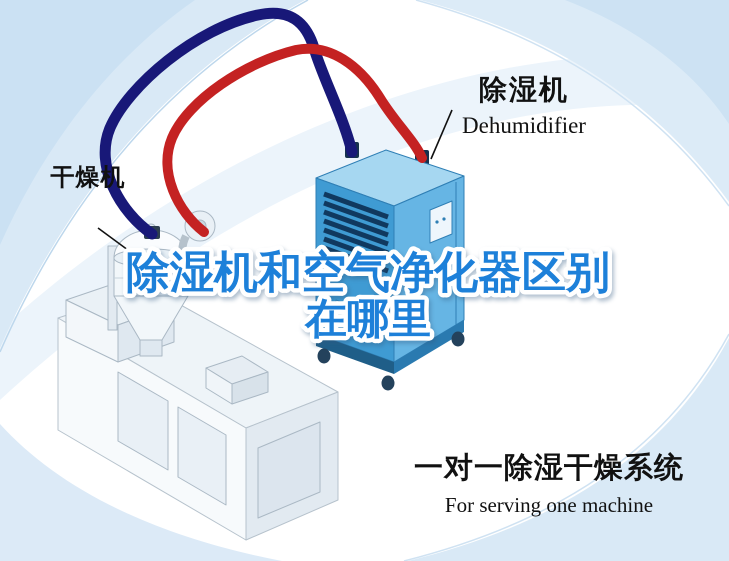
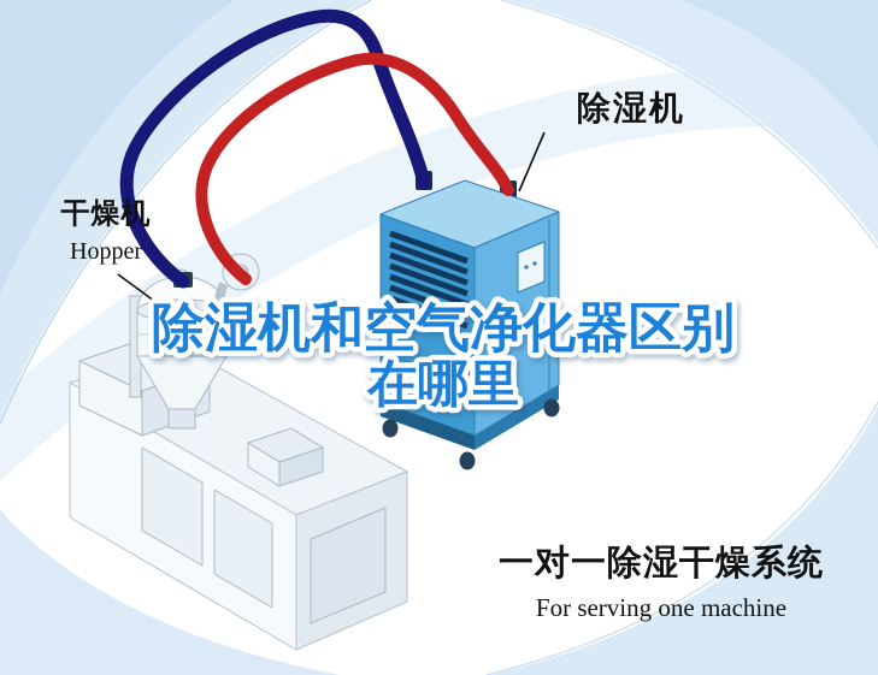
  除湿机和空气净化器区别
  在哪里
  除湿机
- Dehumidifier
  干燥机
+ Hopper
  一对一除湿干燥系统
  For serving one machine
